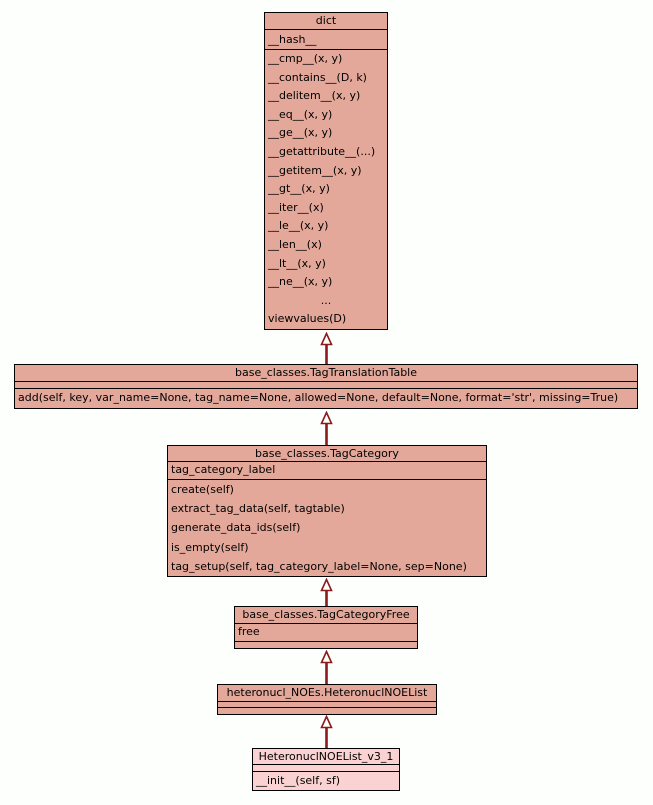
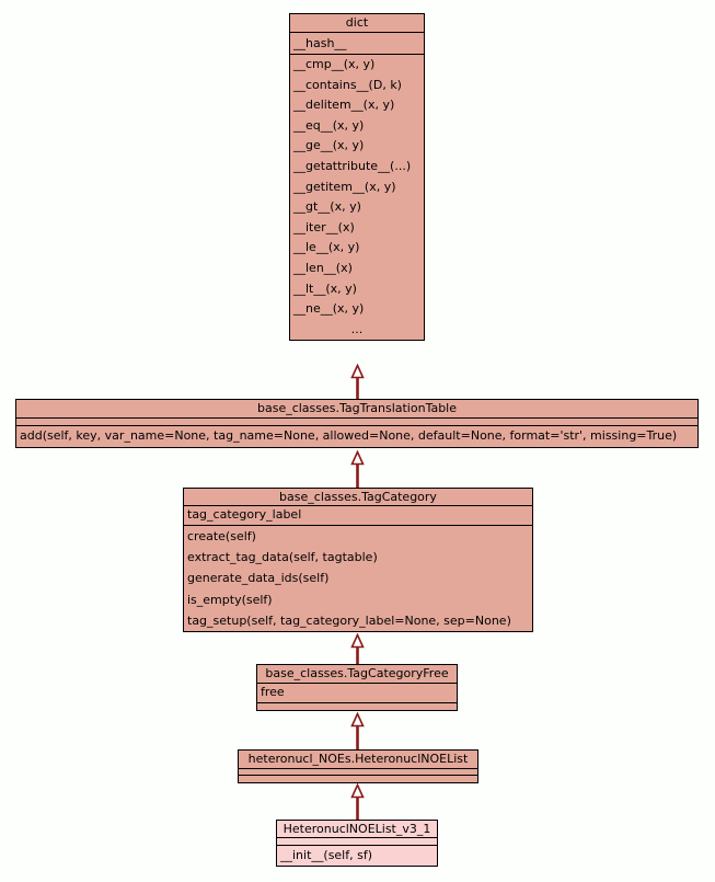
  dict
  __hash__
  __cmp__(x, y)
  __contains__(D, k)
  __delitem__(x, y)
  __eq__(x, y)
  __ge__(x, y)
  __getattribute__(...)
  __getitem__(x, y)
  __gt__(x, y)
  __iter__(x)
  __le__(x, y)
  __len__(x)
  __lt__(x, y)
  __ne__(x, y)
  ...
- viewvalues(D)
  base_classes.TagTranslationTable
  add(self, key, var_name=None, tag_name=None, allowed=None, default=None, format='str', missing=True)
  base_classes.TagCategory
  tag_category_label
  create(self)
  extract_tag_data(self, tagtable)
  generate_data_ids(self)
  is_empty(self)
  tag_setup(self, tag_category_label=None, sep=None)
  base_classes.TagCategoryFree
  free
  heteronucl_NOEs.HeteronuclNOEList
  HeteronuclNOEList_v3_1
  __init__(self, sf)
